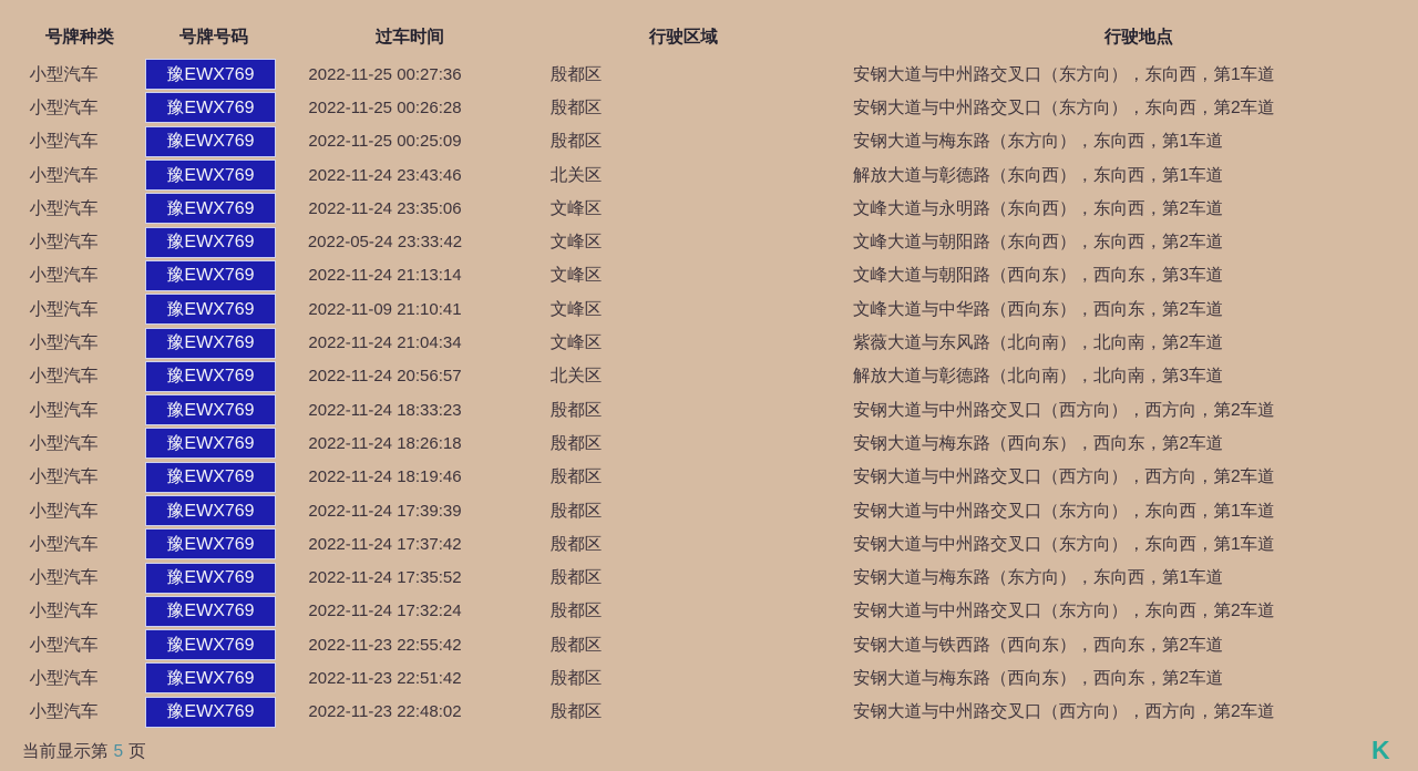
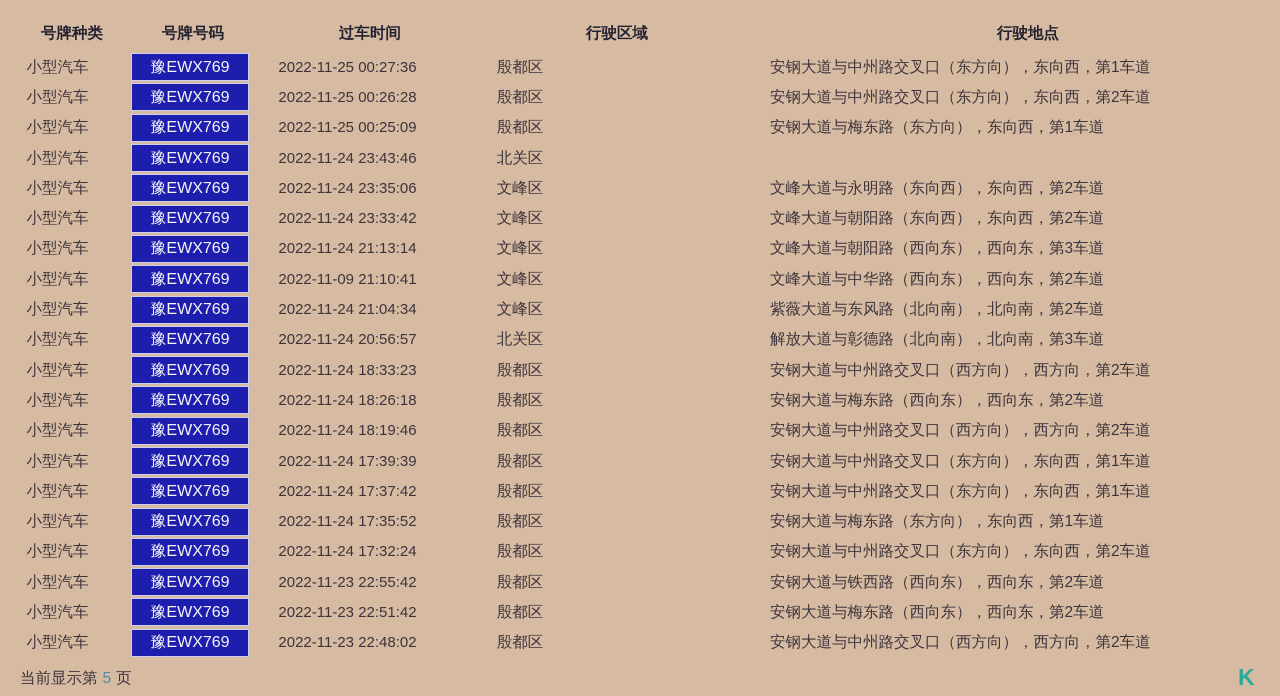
  号牌种类
  号牌号码
  过车时间
  行驶区域
  行驶地点
  小型汽车
  豫EWX769
  2022-11-25 00:27:36
  殷都区
  安钢大道与中州路交叉口（东方向），东向西，第1车道
  小型汽车
  豫EWX769
  2022-11-25 00:26:28
  殷都区
  安钢大道与中州路交叉口（东方向），东向西，第2车道
  小型汽车
  豫EWX769
  2022-11-25 00:25:09
  殷都区
  安钢大道与梅东路（东方向），东向西，第1车道
  小型汽车
  豫EWX769
  2022-11-24 23:43:46
  北关区
- 解放大道与彰德路（东向西），东向西，第1车道
  小型汽车
  豫EWX769
  2022-11-24 23:35:06
  文峰区
  文峰大道与永明路（东向西），东向西，第2车道
  小型汽车
  豫EWX769
- 2022-05-24 23:33:42
+ 2022-11-24 23:33:42
  文峰区
  文峰大道与朝阳路（东向西），东向西，第2车道
  小型汽车
  豫EWX769
  2022-11-24 21:13:14
  文峰区
  文峰大道与朝阳路（西向东），西向东，第3车道
  小型汽车
  豫EWX769
  2022-11-09 21:10:41
  文峰区
  文峰大道与中华路（西向东），西向东，第2车道
  小型汽车
  豫EWX769
  2022-11-24 21:04:34
  文峰区
  紫薇大道与东风路（北向南），北向南，第2车道
  小型汽车
  豫EWX769
  2022-11-24 20:56:57
  北关区
  解放大道与彰德路（北向南），北向南，第3车道
  小型汽车
  豫EWX769
  2022-11-24 18:33:23
  殷都区
  安钢大道与中州路交叉口（西方向），西方向，第2车道
  小型汽车
  豫EWX769
  2022-11-24 18:26:18
  殷都区
  安钢大道与梅东路（西向东），西向东，第2车道
  小型汽车
  豫EWX769
  2022-11-24 18:19:46
  殷都区
  安钢大道与中州路交叉口（西方向），西方向，第2车道
  小型汽车
  豫EWX769
  2022-11-24 17:39:39
  殷都区
  安钢大道与中州路交叉口（东方向），东向西，第1车道
  小型汽车
  豫EWX769
  2022-11-24 17:37:42
  殷都区
  安钢大道与中州路交叉口（东方向），东向西，第1车道
  小型汽车
  豫EWX769
  2022-11-24 17:35:52
  殷都区
  安钢大道与梅东路（东方向），东向西，第1车道
  小型汽车
  豫EWX769
  2022-11-24 17:32:24
  殷都区
  安钢大道与中州路交叉口（东方向），东向西，第2车道
  小型汽车
  豫EWX769
  2022-11-23 22:55:42
  殷都区
  安钢大道与铁西路（西向东），西向东，第2车道
  小型汽车
  豫EWX769
  2022-11-23 22:51:42
  殷都区
  安钢大道与梅东路（西向东），西向东，第2车道
  小型汽车
  豫EWX769
  2022-11-23 22:48:02
  殷都区
  安钢大道与中州路交叉口（西方向），西方向，第2车道
  当前显示第 5 页
  K
